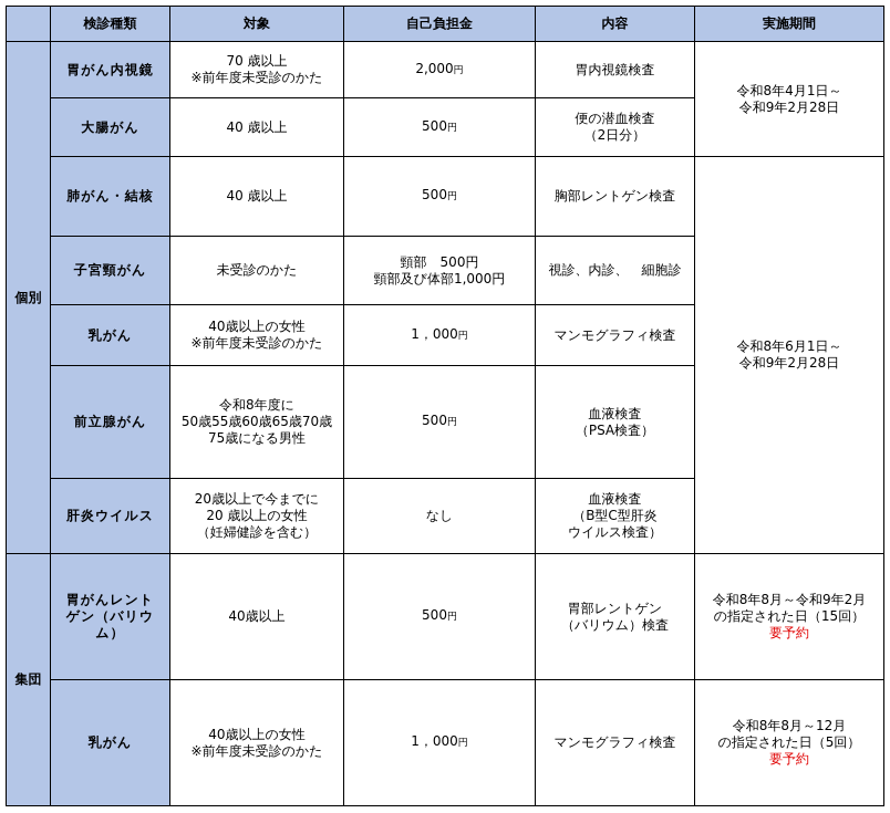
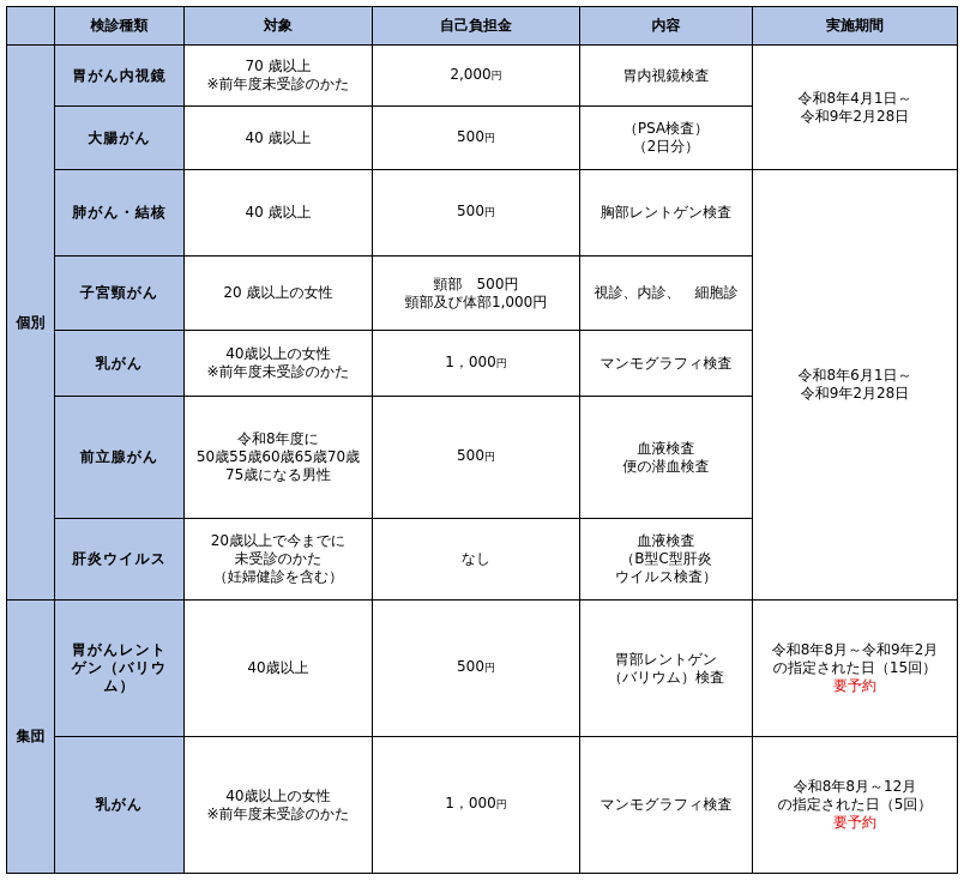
  	検診種類	対象	自己負担金	内容	実施期間
  個別	胃がん内視鏡	70 歳以上 ※前年度未受診のかた	2,000円	胃内視鏡検査	令和8年4月1日～ 令和9年2月28日
- 大腸がん	40 歳以上	500円	便の潜血検査 （2日分）
+ 大腸がん	40 歳以上	500円	（PSA検査） （2日分）
  肺がん・結核	40 歳以上	500円	胸部レントゲン検査	令和8年6月1日～ 令和9年2月28日
- 子宮頸がん	未受診のかた	頸部 500円 頸部及び体部1,000円	視診、内診、 細胞診
+ 子宮頸がん	20 歳以上の女性	頸部 500円 頸部及び体部1,000円	視診、内診、 細胞診
  乳がん	40歳以上の女性 ※前年度未受診のかた	1，000円	マンモグラフィ検査
- 前立腺がん	令和8年度に 50歳55歳60歳65歳70歳 75歳になる男性	500円	血液検査 （PSA検査）
+ 前立腺がん	令和8年度に 50歳55歳60歳65歳70歳 75歳になる男性	500円	血液検査 便の潜血検査
- 肝炎ウイルス	20歳以上で今までに 20 歳以上の女性 （妊婦健診を含む）	なし	血液検査 （B型C型肝炎 ウイルス検査）
+ 肝炎ウイルス	20歳以上で今までに 未受診のかた （妊婦健診を含む）	なし	血液検査 （B型C型肝炎 ウイルス検査）
  集団	胃がんレントゲン（バリウム）	40歳以上	500円	胃部レントゲン （バリウム）検査	令和8年8月～令和9年2月 の指定された日（15回） 要予約
  乳がん	40歳以上の女性 ※前年度未受診のかた	1，000円	マンモグラフィ検査	令和8年8月～12月 の指定された日（5回） 要予約
